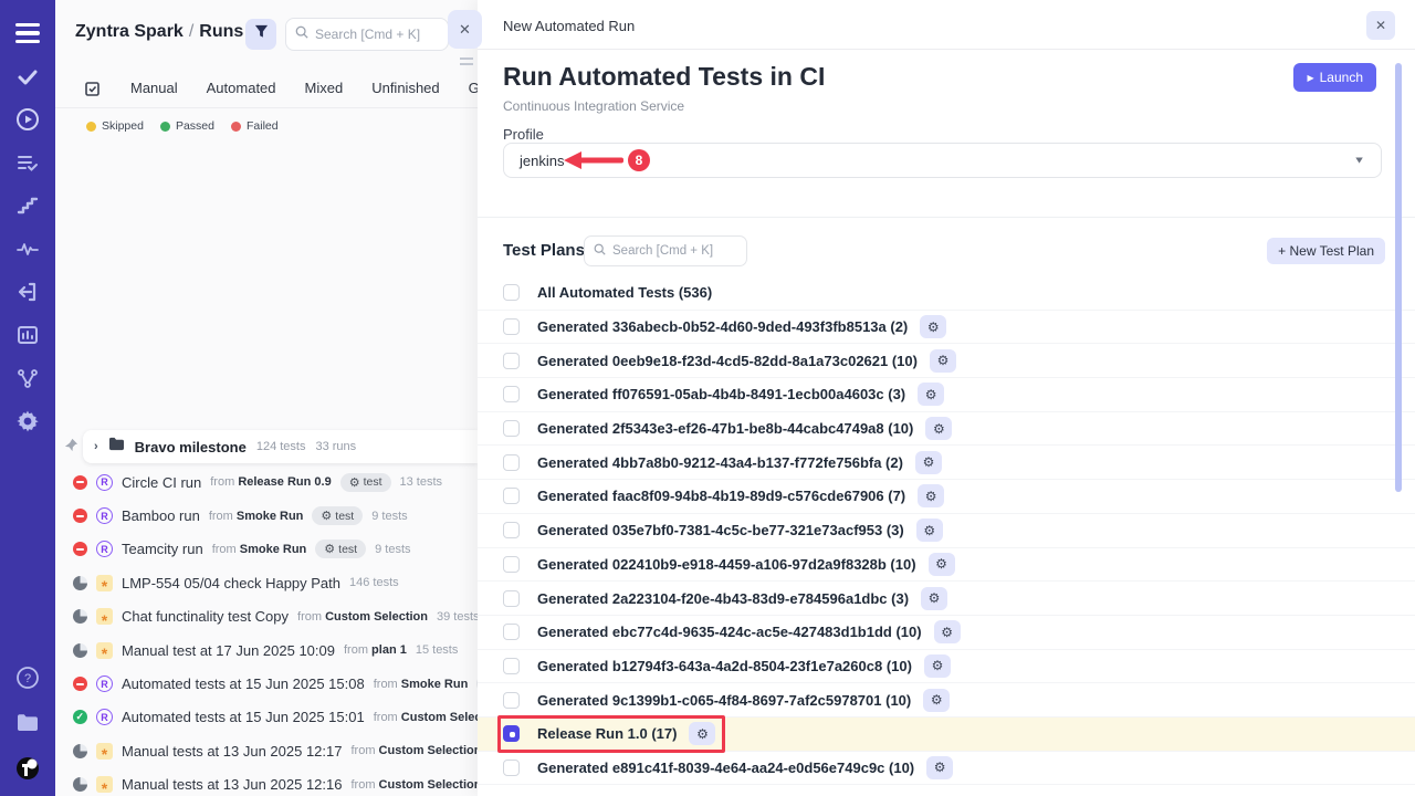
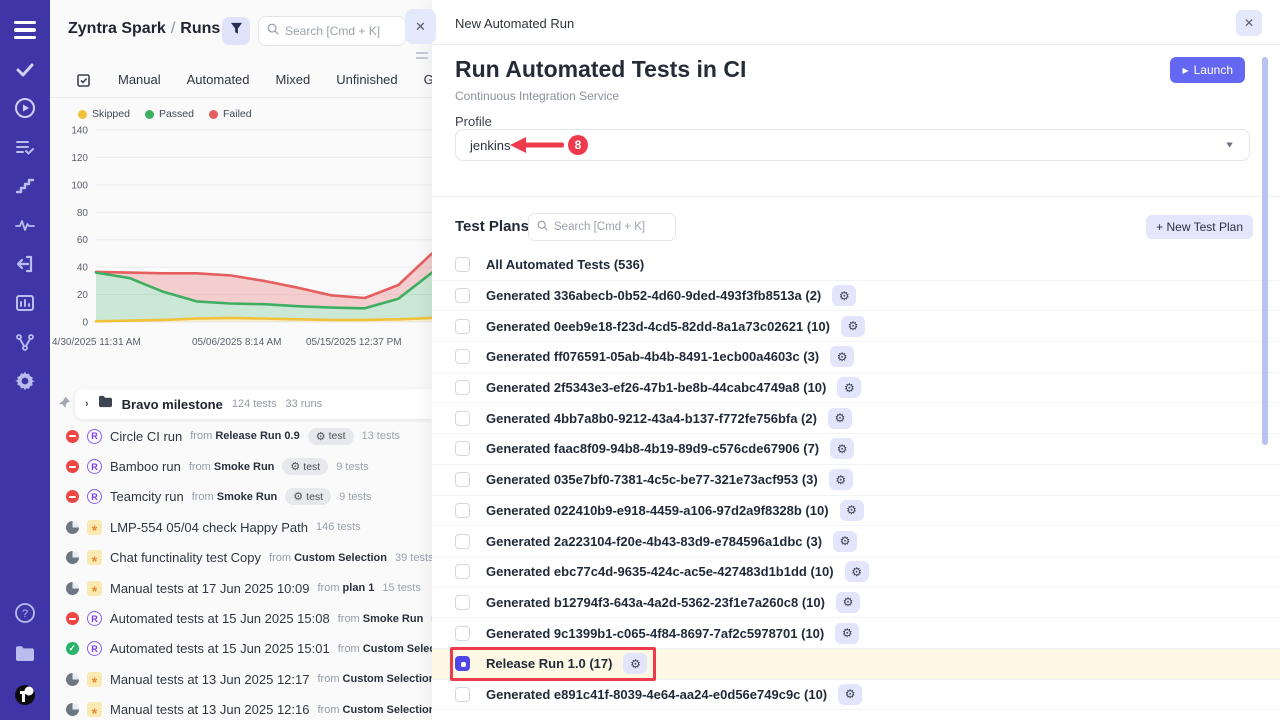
  ?
  Zyntra Spark / Runs
  Search [Cmd + K]
  Manual
  Automated
  Mixed
  Unfinished
  Skipped
  Passed
  Failed
+ 140
+ 120
+ 100
+ 80
+ 60
+ 40
+ 20
+ 0
+ 4/30/2025 11:31 AM
+ 05/06/2025 8:14 AM
+ 05/15/2025 12:37 PM
  ›
  Bravo milestone
  124 tests
  33 runs
  R
  Circle CI run
  from Release Run 0.9
  ⚙
  test
  13 tests
  R
  Bamboo run
  from Smoke Run
  ⚙
  test
  9 tests
  R
  Teamcity run
  from Smoke Run
  ⚙
  test
  9 tests
  *
  LMP-554 05/04 check Happy Path
  146 tests
  *
  Chat functinality test Copy
  from Custom Selection
  39 tests
  *
- Manual test at 17 Jun 2025 10:09
+ Manual tests at 17 Jun 2025 10:09
  from plan 1
  15 tests
  R
  Automated tests at 15 Jun 2025 15:08
  from Smoke Run
  R
  Automated tests at 15 Jun 2025 15:01
  from Custom Sele
  *
  Manual tests at 13 Jun 2025 12:17
  from Custom Selectio
  *
  Manual tests at 13 Jun 2025 12:16
  from Custom Selectio
  ✕
  New Automated Run
  ✕
  Run Automated Tests in CI
  Continuous Integration Service
  ▶
  Launch
  Profile
  jenkins
  ▼
  8
  Test Plans
  Search [Cmd + K]
  + New Test Plan
  All Automated Tests (536)
  Generated 336abecb-0b52-4d60-9ded-493f3fb8513a (2)
  ⚙
  Generated 0eeb9e18-f23d-4cd5-82dd-8a1a73c02621 (10)
  ⚙
  Generated ff076591-05ab-4b4b-8491-1ecb00a4603c (3)
  ⚙
  Generated 2f5343e3-ef26-47b1-be8b-44cabc4749a8 (10)
  ⚙
  Generated 4bb7a8b0-9212-43a4-b137-f772fe756bfa (2)
  ⚙
  Generated faac8f09-94b8-4b19-89d9-c576cde67906 (7)
  ⚙
  Generated 035e7bf0-7381-4c5c-be77-321e73acf953 (3)
  ⚙
  Generated 022410b9-e918-4459-a106-97d2a9f8328b (10)
  ⚙
  Generated 2a223104-f20e-4b43-83d9-e784596a1dbc (3)
  ⚙
  Generated ebc77c4d-9635-424c-ac5e-427483d1b1dd (10)
  ⚙
- Generated b12794f3-643a-4a2d-8504-23f1e7a260c8 (10)
+ Generated b12794f3-643a-4a2d-5362-23f1e7a260c8 (10)
  ⚙
  Generated 9c1399b1-c065-4f84-8697-7af2c5978701 (10)
  ⚙
  Release Run 1.0 (17)
  ⚙
  Generated e891c41f-8039-4e64-aa24-e0d56e749c9c (10)
  ⚙
